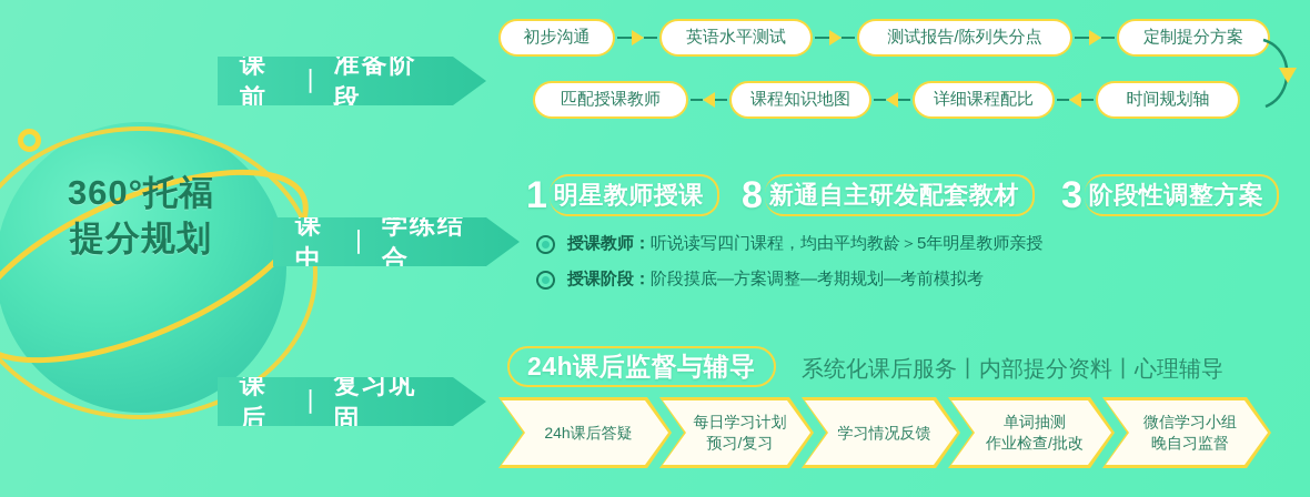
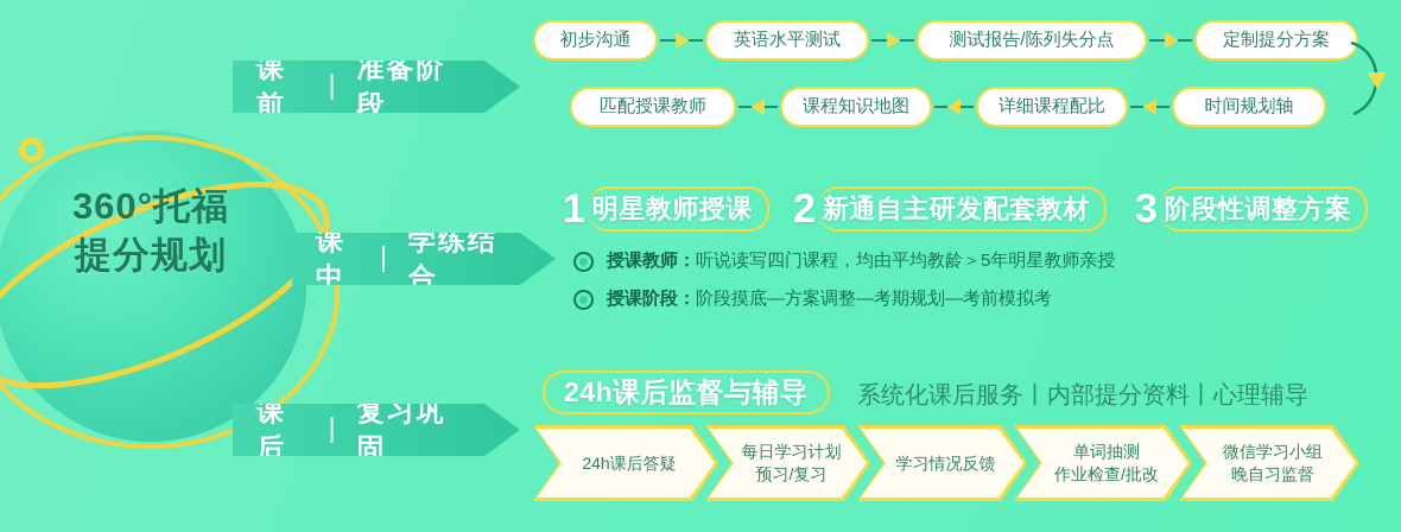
  360°托福
  提分规划
  课前
  丨
  准备阶段
  初步沟通
  英语水平测试
  测试报告/陈列失分点
  定制提分方案
  匹配授课教师
  课程知识地图
  详细课程配比
  时间规划轴
  课中
  丨
  学练结合
  1
  明星教师授课
- 8
+ 2
  新通自主研发配套教材
  3
  阶段性调整方案
  授课教师：
  听说读写四门课程，均由平均教龄＞5年明星教师亲授
  授课阶段：
  阶段摸底—方案调整—考期规划—考前模拟考
  课后
  丨
  复习巩固
  24h课后监督与辅导
  系统化课后服务丨内部提分资料丨心理辅导
  24h课后答疑
  每日学习计划
  预习/复习
  学习情况反馈
  单词抽测
  作业检查/批改
  微信学习小组
  晚自习监督
